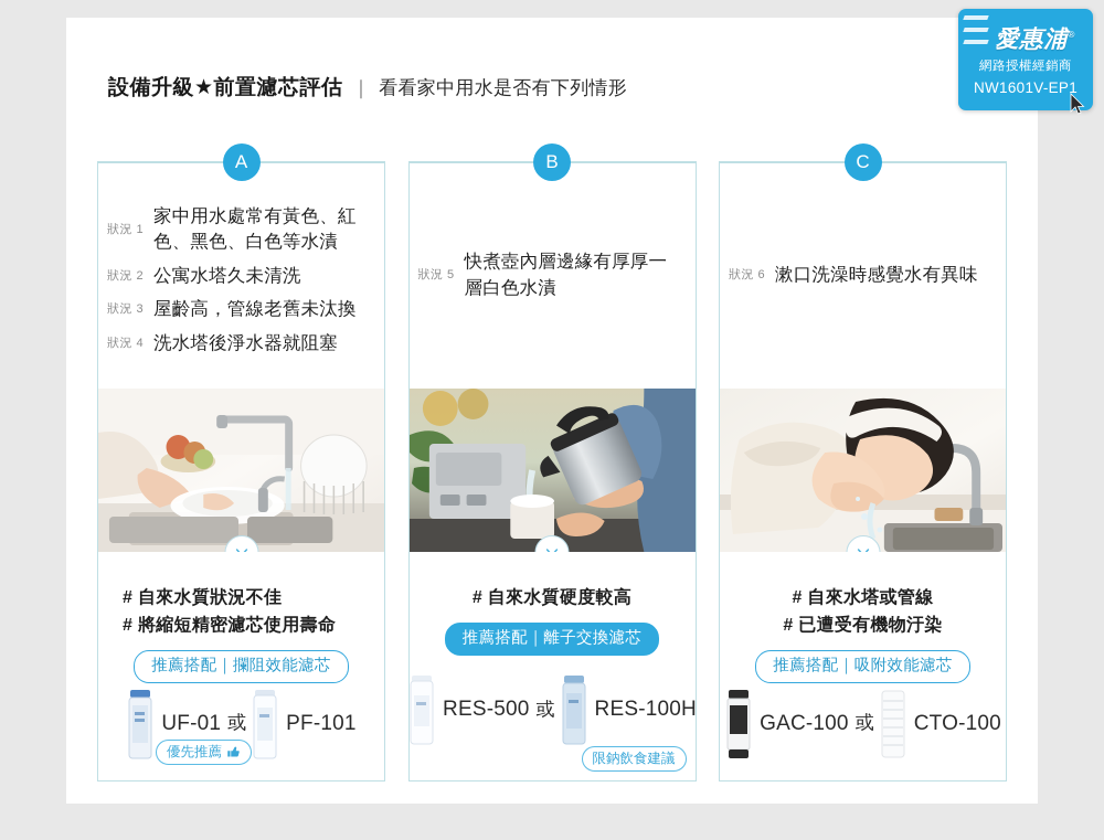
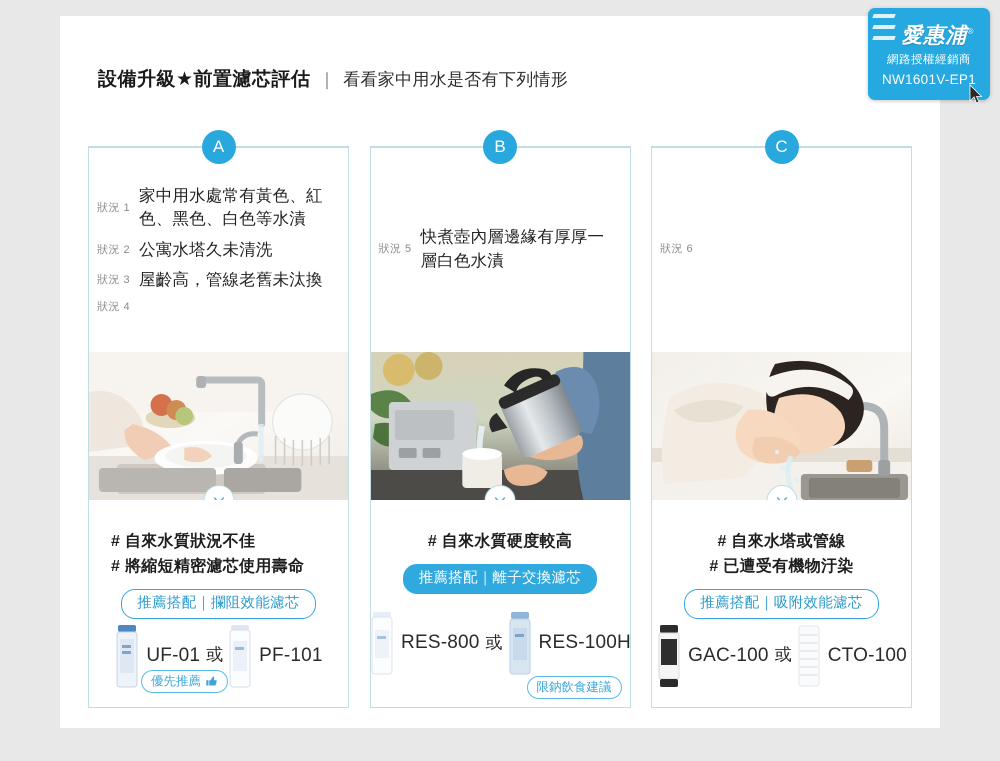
  設備升級★前置濾芯評估
  ｜
  看看家中用水是否有下列情形
  A
  狀況 1
  家中用水處常有黃色、紅色、黑色、白色等水漬
  狀況 2
  公寓水塔久未清洗
  狀況 3
  屋齡高，管線老舊未汰換
  狀況 4
- 洗水塔後淨水器就阻塞
  # 自來水質狀況不佳
  # 將縮短精密濾芯使用壽命
  推薦搭配｜攔阻效能濾芯
  UF-01
  或
  PF-101
  優先推薦
  B
  狀況 5
  快煮壺內層邊緣有厚厚一層白色水漬
  # 自來水質硬度較高
  推薦搭配｜離子交換濾芯
- RES-500
+ RES-800
  或
  RES-100H
  限鈉飲食建議
  C
  狀況 6
- 漱口洗澡時感覺水有異味
  # 自來水塔或管線
  # 已遭受有機物汙染
  推薦搭配｜吸附效能濾芯
  GAC-100
  或
  CTO-100
  愛惠浦®
  網路授權經銷商
  NW1601V-EP1
